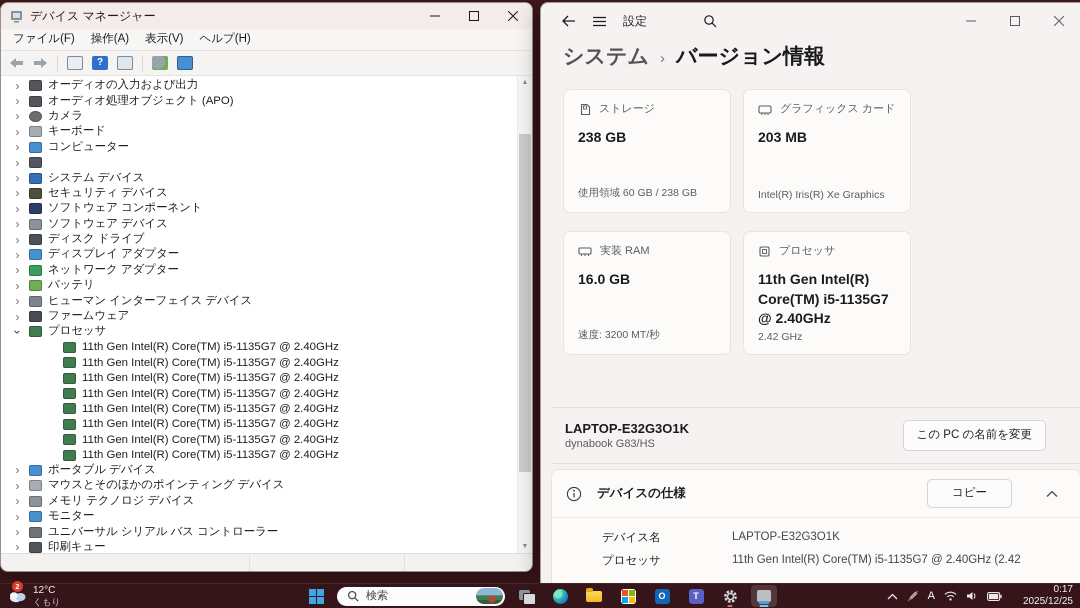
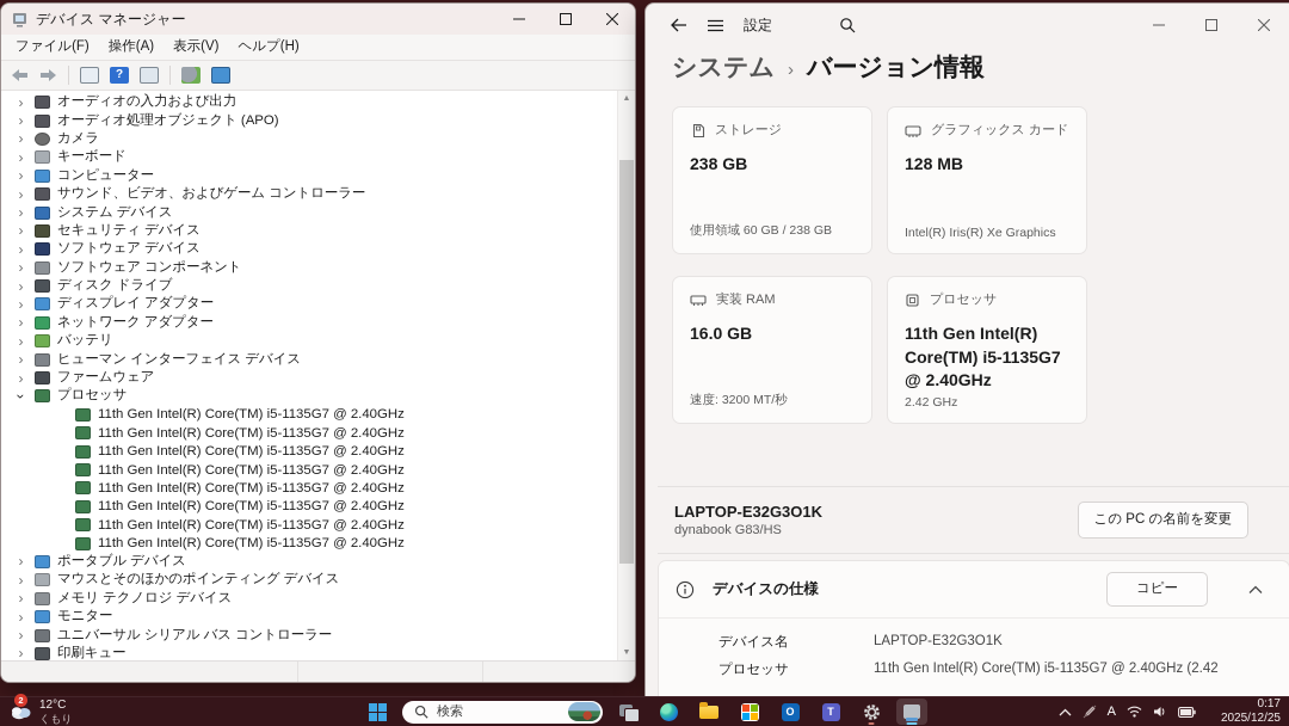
  デバイス マネージャー
  ファイル(F)
  操作(A)
  表示(V)
  ヘルプ(H)
  ?
  ›
  オーディオの入力および出力
  ›
  オーディオ処理オブジェクト (APO)
  ›
  カメラ
  ›
  キーボード
  ›
  コンピューター
  ›
+ サウンド、ビデオ、およびゲーム コントローラー
  ›
  システム デバイス
  ›
  セキュリティ デバイス
  ›
- ソフトウェア コンポーネント
+ ソフトウェア デバイス
  ›
- ソフトウェア デバイス
+ ソフトウェア コンポーネント
  ›
  ディスク ドライブ
  ›
  ディスプレイ アダプター
  ›
  ネットワーク アダプター
  ›
  バッテリ
  ›
  ヒューマン インターフェイス デバイス
  ›
  ファームウェア
  プロセッサ
  11th Gen Intel(R) Core(TM) i5-1135G7 @ 2.40GHz
  11th Gen Intel(R) Core(TM) i5-1135G7 @ 2.40GHz
  11th Gen Intel(R) Core(TM) i5-1135G7 @ 2.40GHz
  11th Gen Intel(R) Core(TM) i5-1135G7 @ 2.40GHz
  11th Gen Intel(R) Core(TM) i5-1135G7 @ 2.40GHz
  11th Gen Intel(R) Core(TM) i5-1135G7 @ 2.40GHz
  11th Gen Intel(R) Core(TM) i5-1135G7 @ 2.40GHz
  11th Gen Intel(R) Core(TM) i5-1135G7 @ 2.40GHz
  ›
  ポータブル デバイス
  ›
  マウスとそのほかのポインティング デバイス
  ›
  メモリ テクノロジ デバイス
  ›
  モニター
  ›
  ユニバーサル シリアル バス コントローラー
  ›
  印刷キュー
  設定
  システム
  ›
  バージョン情報
  ストレージ
  238 GB
  使用領域 60 GB / 238 GB
  グラフィックス カード
- 203 MB
+ 128 MB
  Intel(R) Iris(R) Xe Graphics
  実装 RAM
  16.0 GB
  速度: 3200 MT/秒
  プロセッサ
  11th Gen Intel(R) Core(TM) i5-1135G7 @ 2.40GHz
  2.42 GHz
  LAPTOP-E32G3O1K
  dynabook G83/HS
  この PC の名前を変更
  デバイスの仕様
  コピー
  デバイス名
  LAPTOP-E32G3O1K
  プロセッサ
  11th Gen Intel(R) Core(TM) i5-1135G7 @ 2.40GHz (2.42
  2
  12°C
  くもり
  検索
  O
  T
  A
  0:17
  2025/12/25
